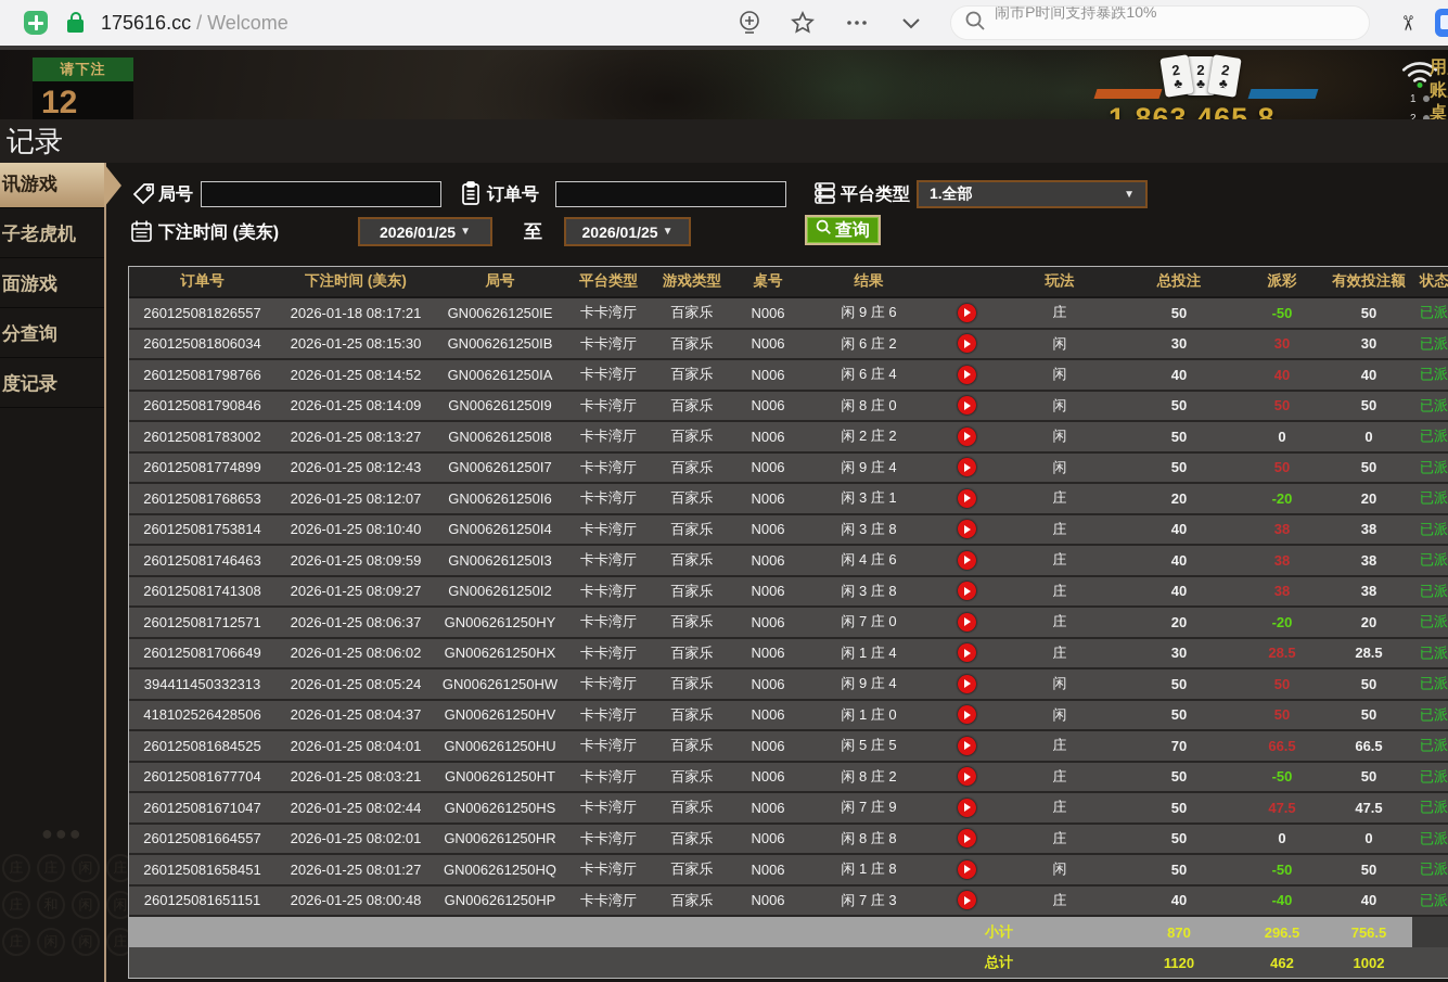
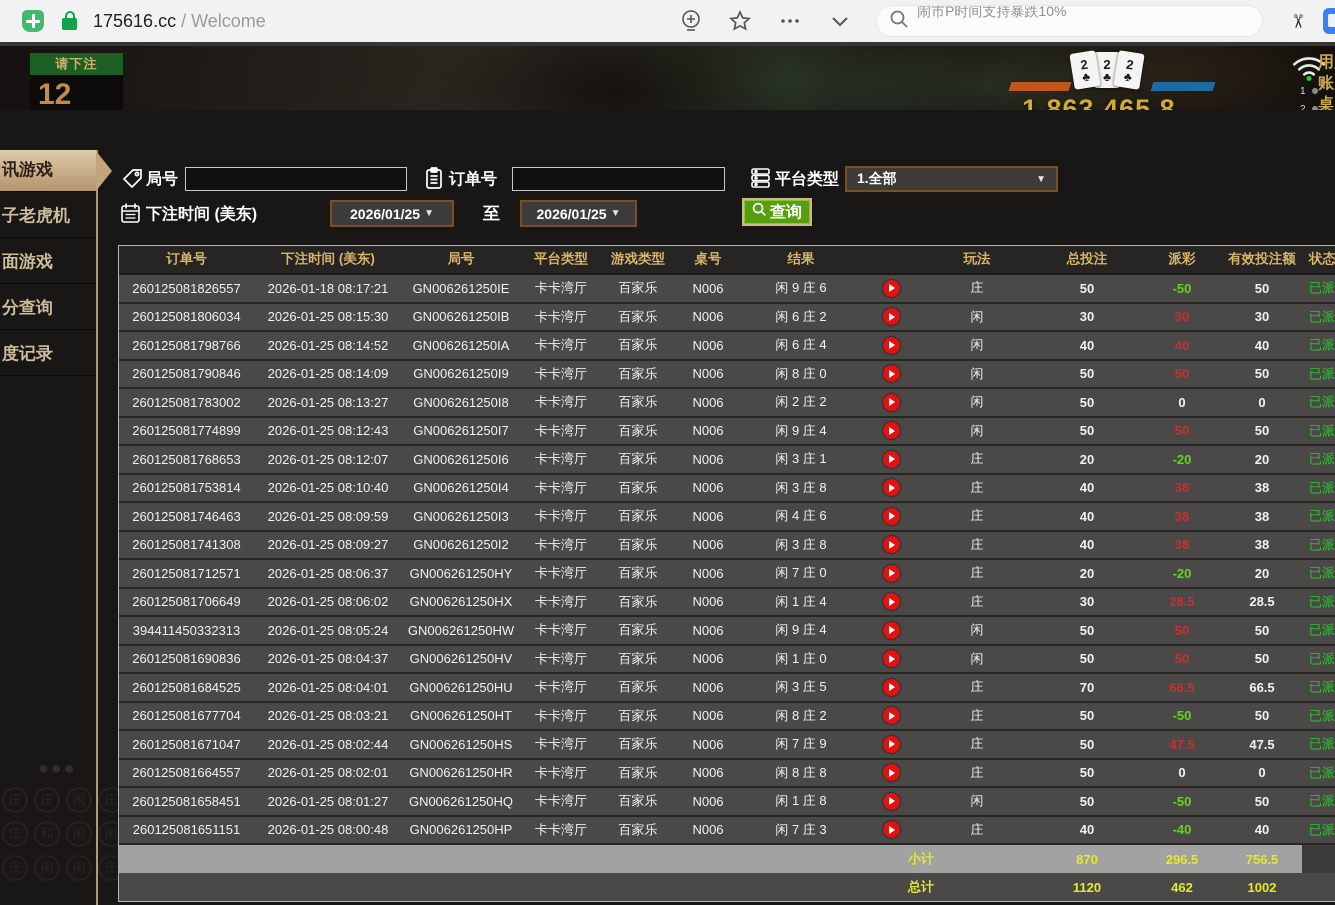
  175616.cc / Welcome
  闹市P时间支持暴跌10%
  请下注
  12
  2
  ♣
  1,863,465.8
  1
- 记录
  讯游戏
  子老虎机
  面游戏
  分查询
  度记录
  ●●●
  局号
  订单号
  平台类型
  1.全部
  ▼
  下注时间 (美东)
  2026/01/25
  ▼
  至
  2026/01/25
  ▼
  查询
  订单号
  下注时间 (美东)
  局号
  平台类型
  游戏类型
  桌号
  结果
  玩法
  总投注
  派彩
  有效投注额
  状态
  260125081826557
  2026-01-18 08:17:21
  GN006261250IE
  卡卡湾厅
  百家乐
  N006
  闲 9 庄 6
  庄
  50
  -50
  50
  260125081806034
  2026-01-25 08:15:30
  GN006261250IB
  卡卡湾厅
  百家乐
  N006
  闲 6 庄 2
  闲
  30
  30
  30
  260125081798766
  2026-01-25 08:14:52
  GN006261250IA
  卡卡湾厅
  百家乐
  N006
  闲 6 庄 4
  闲
  40
  40
  40
  260125081790846
  2026-01-25 08:14:09
  GN006261250I9
  卡卡湾厅
  百家乐
  N006
  闲 8 庄 0
  闲
  50
  50
  50
  260125081783002
  2026-01-25 08:13:27
  GN006261250I8
  卡卡湾厅
  百家乐
  N006
  闲 2 庄 2
  闲
  50
  0
  0
  260125081774899
  2026-01-25 08:12:43
  GN006261250I7
  卡卡湾厅
  百家乐
  N006
  闲 9 庄 4
  闲
  50
  50
  50
  260125081768653
  2026-01-25 08:12:07
  GN006261250I6
  卡卡湾厅
  百家乐
  N006
  闲 3 庄 1
  庄
  20
  -20
  20
  260125081753814
  2026-01-25 08:10:40
  GN006261250I4
  卡卡湾厅
  百家乐
  N006
  闲 3 庄 8
  庄
  40
  38
  38
  260125081746463
  2026-01-25 08:09:59
  GN006261250I3
  卡卡湾厅
  百家乐
  N006
  闲 4 庄 6
  庄
  40
  38
  38
  260125081741308
  2026-01-25 08:09:27
  GN006261250I2
  卡卡湾厅
  百家乐
  N006
  闲 3 庄 8
  庄
  40
  38
  38
  260125081712571
  2026-01-25 08:06:37
  GN006261250HY
  卡卡湾厅
  百家乐
  N006
  闲 7 庄 0
  庄
  20
  -20
  20
  260125081706649
  2026-01-25 08:06:02
  GN006261250HX
  卡卡湾厅
  百家乐
  N006
  闲 1 庄 4
  庄
  30
  28.5
  28.5
  394411450332313
  2026-01-25 08:05:24
  GN006261250HW
  卡卡湾厅
  百家乐
  N006
  闲 9 庄 4
  闲
  50
  50
  50
- 418102526428506
+ 260125081690836
  2026-01-25 08:04:37
  GN006261250HV
  卡卡湾厅
  百家乐
  N006
  闲 1 庄 0
  闲
  50
  50
  50
  260125081684525
  2026-01-25 08:04:01
  GN006261250HU
  卡卡湾厅
  百家乐
  N006
- 闲 5 庄 5
+ 闲 3 庄 5
  庄
  70
  66.5
  66.5
  260125081677704
  2026-01-25 08:03:21
  GN006261250HT
  卡卡湾厅
  百家乐
  N006
  闲 8 庄 2
  庄
  50
  -50
  50
  260125081671047
  2026-01-25 08:02:44
  GN006261250HS
  卡卡湾厅
  百家乐
  N006
  闲 7 庄 9
  庄
  50
  47.5
  47.5
  260125081664557
  2026-01-25 08:02:01
  GN006261250HR
  卡卡湾厅
  百家乐
  N006
  闲 8 庄 8
  庄
  50
  0
  0
  260125081658451
  2026-01-25 08:01:27
  GN006261250HQ
  卡卡湾厅
  百家乐
  N006
  闲 1 庄 8
  闲
  50
  -50
  50
  260125081651151
  2026-01-25 08:00:48
  GN006261250HP
  卡卡湾厅
  百家乐
  N006
  闲 7 庄 3
  庄
  40
  -40
  40
  小计
  870
  296.5
  756.5
  总计
  1120
  462
  1002
